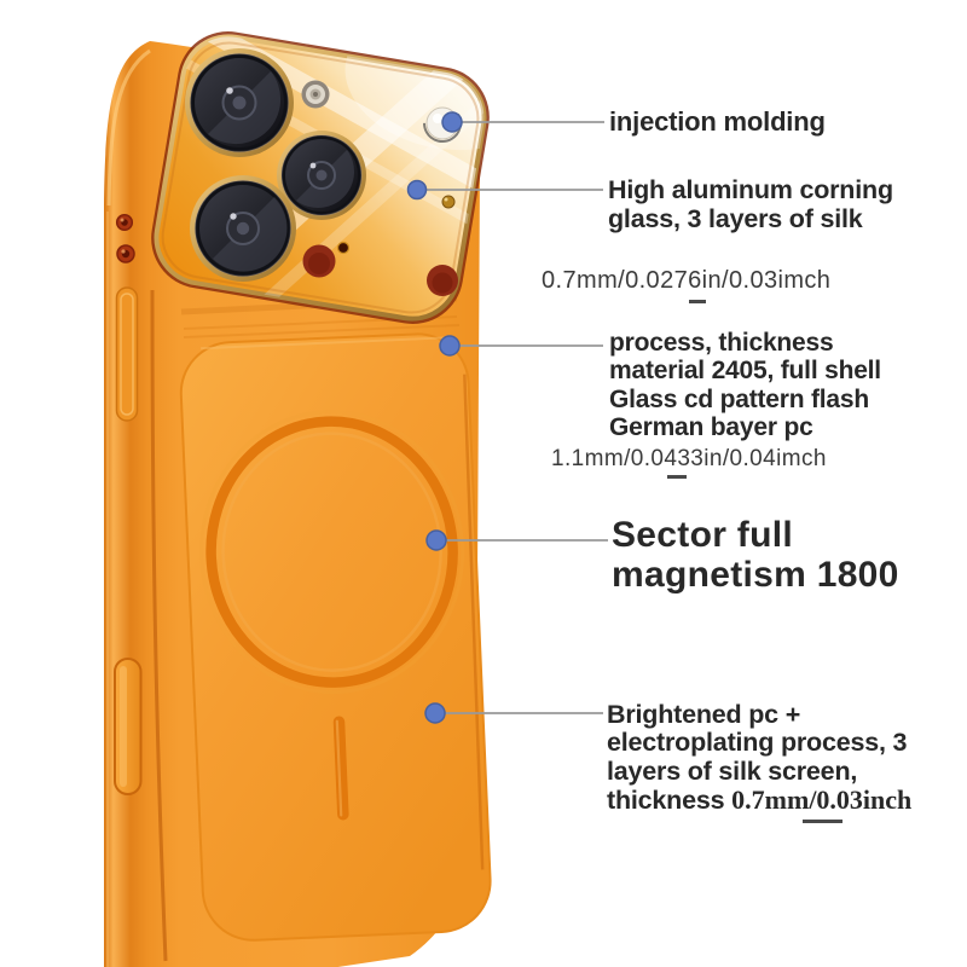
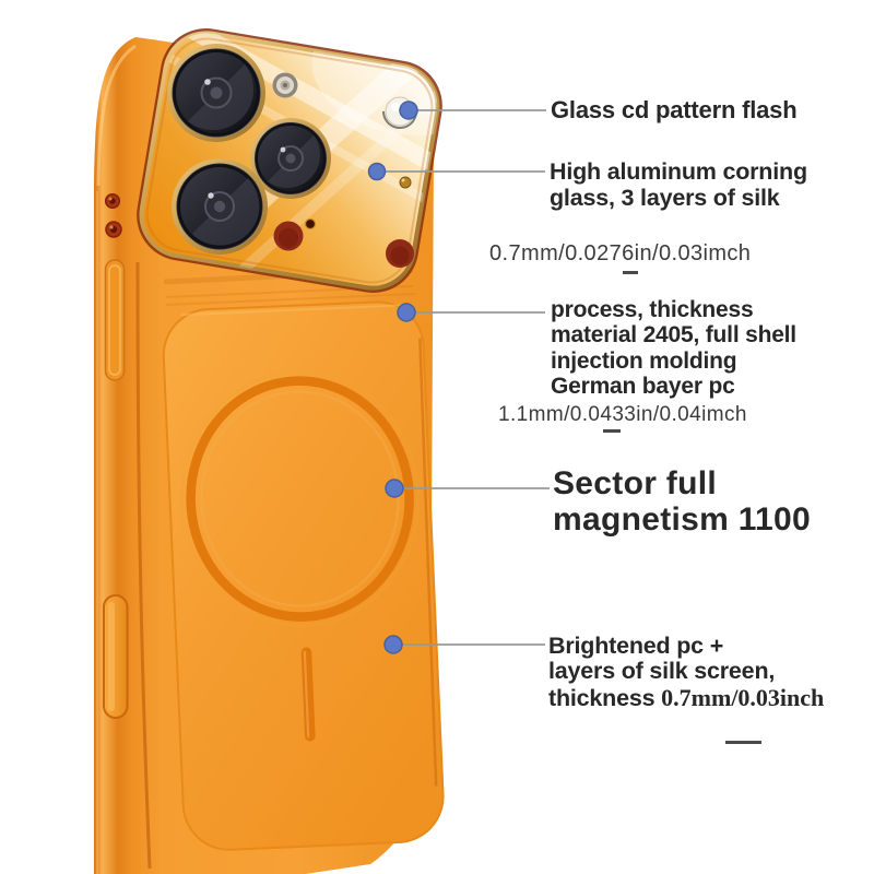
- injection molding
+ Glass cd pattern flash
  High aluminum corning
  glass, 3 layers of silk
  0.7mm/0.0276in/0.03imch
  process, thickness
  material 2405, full shell
- Glass cd pattern flash
+ injection molding
  German bayer pc
  1.1mm/0.0433in/0.04imch
  Sector full
- magnetism 1800
+ magnetism 1100
  Brightened pc +
- electroplating process, 3
  layers of silk screen,
  thickness 0.7mm/0.03inch
